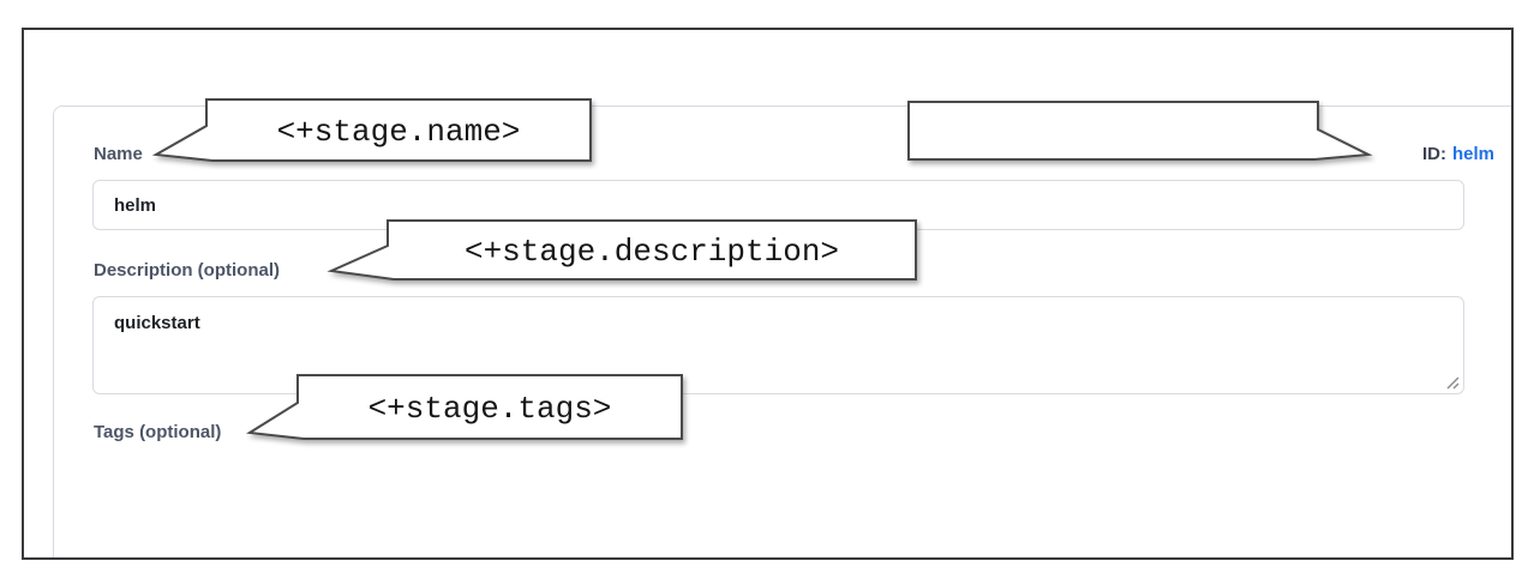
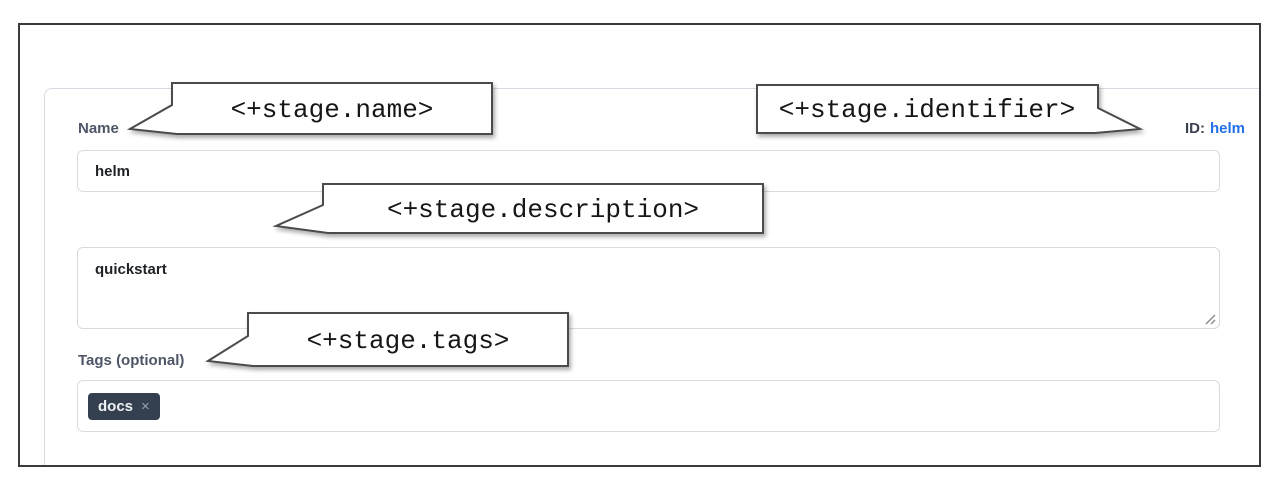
  Name
  helm
  ID: helm
- Description (optional)
  quickstart
  Tags (optional)
+ docs
+ ×
  <+stage.name>
+ <+stage.identifier>
  <+stage.description>
  <+stage.tags>
